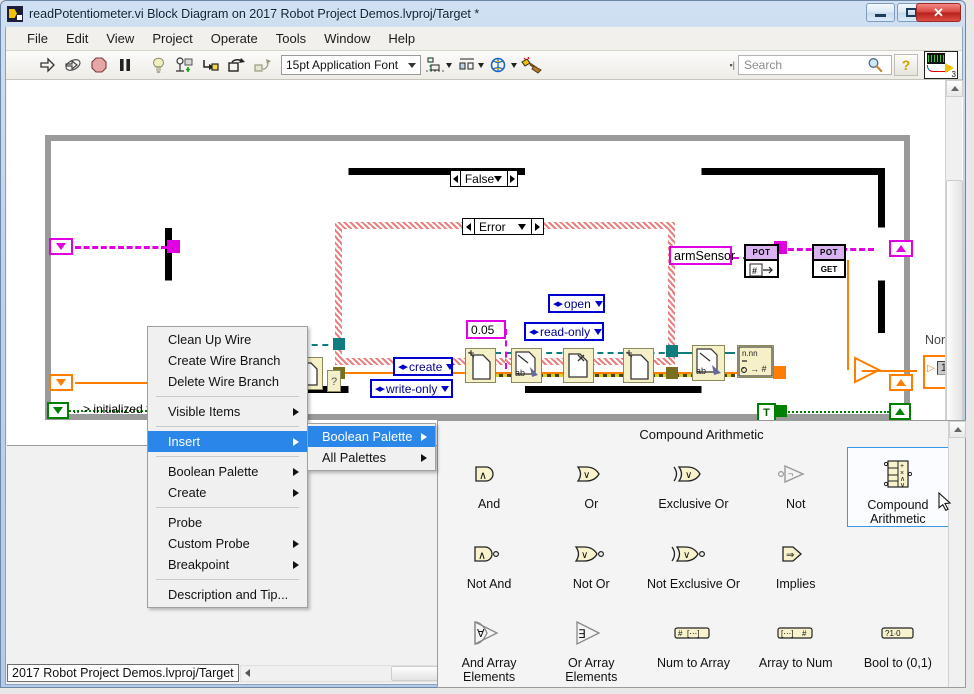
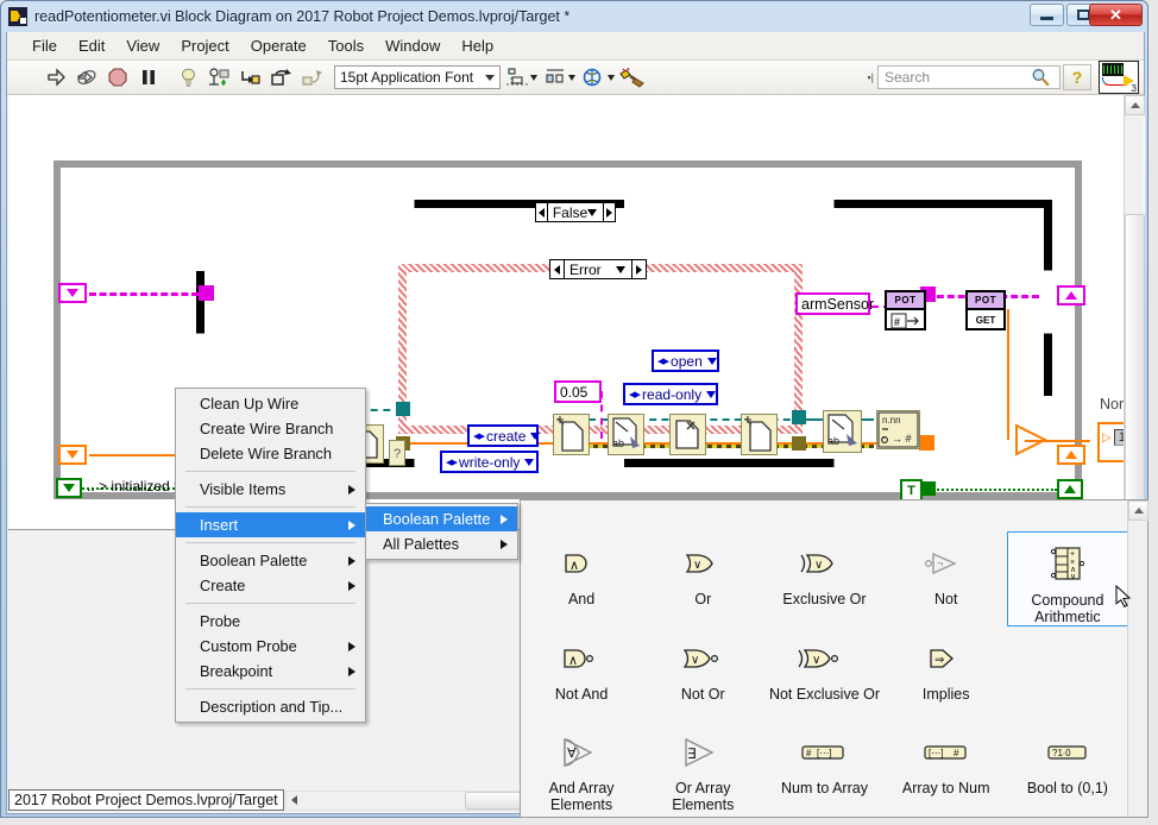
  readPotentiometer.vi Block Diagram on 2017 Robot Project Demos.lvproj/Target *
  ✕
  File
  Edit
  View
  Project
  Operate
  Tools
  Window
  Help
  15pt Application Font
  ▪|
  Search
  ?
  3
  False
  Error
  .. > initialized
  ◂▸
  create
  ◂▸
  write-only
  ◂▸
  open
  ◂▸
  read-only
  0.05
  armSensor
  ?
  ab
  ab
  n.nn
  → #
  POT
  #
  POT
  GET
  -
  T
  Nor
  ▷
  2017 Robot Project Demos.lvproj/Target
  Clean Up Wire
  Create Wire Branch
  Delete Wire Branch
  Visible Items
  Insert
  Boolean Palette
  Create
  Probe
  Custom Probe
  Breakpoint
  Description and Tip...
  Boolean Palette
  All Palettes
- Compound Arithmetic
  ∧
  And
  ∨
  Or
  ∨
  Exclusive Or
  ¬
  Not
  Compound
  Arithmetic
  ∧
  Not And
  ∨
  Not Or
  ∨
  Not Exclusive Or
  ⇒
  Implies
  ∀
  And Array
  Elements
  ∃
  Or Array
  Elements
  #
  [⋯]
  Num to Array
  [⋯]
  #
  Array to Num
  ?1∙0
  Bool to (0,1)
